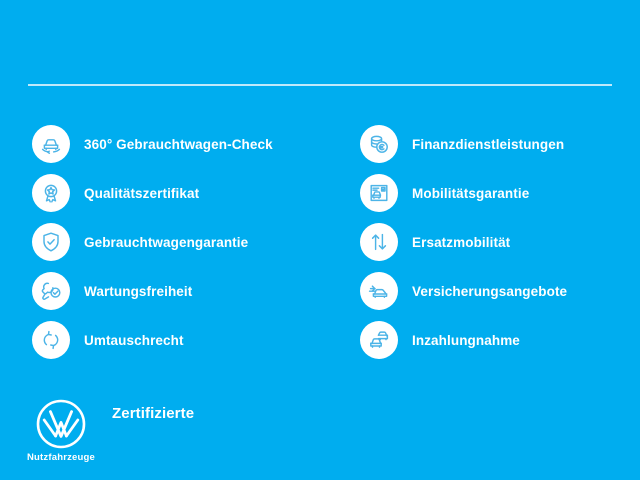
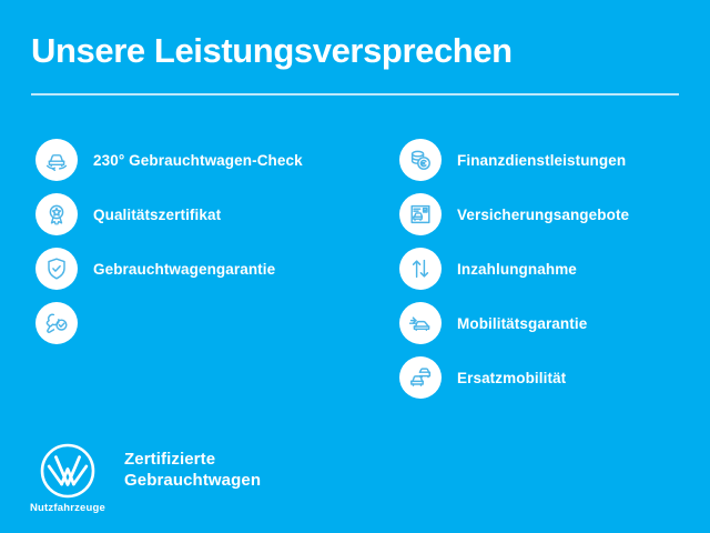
+ Unsere Leistungsversprechen
- 360° Gebrauchtwagen-Check
+ 230° Gebrauchtwagen-Check
  Qualitätszertifikat
  Gebrauchtwagengarantie
- Wartungsfreiheit
- Umtauschrecht
  Finanzdienstleistungen
- Mobilitätsgarantie
+ Versicherungsangebote
- Ersatzmobilität
+ Inzahlungnahme
- Versicherungsangebote
+ Mobilitätsgarantie
- Inzahlungnahme
+ Ersatzmobilität
  Nutzfahrzeuge
  Zertifizierte
+ Gebrauchtwagen
